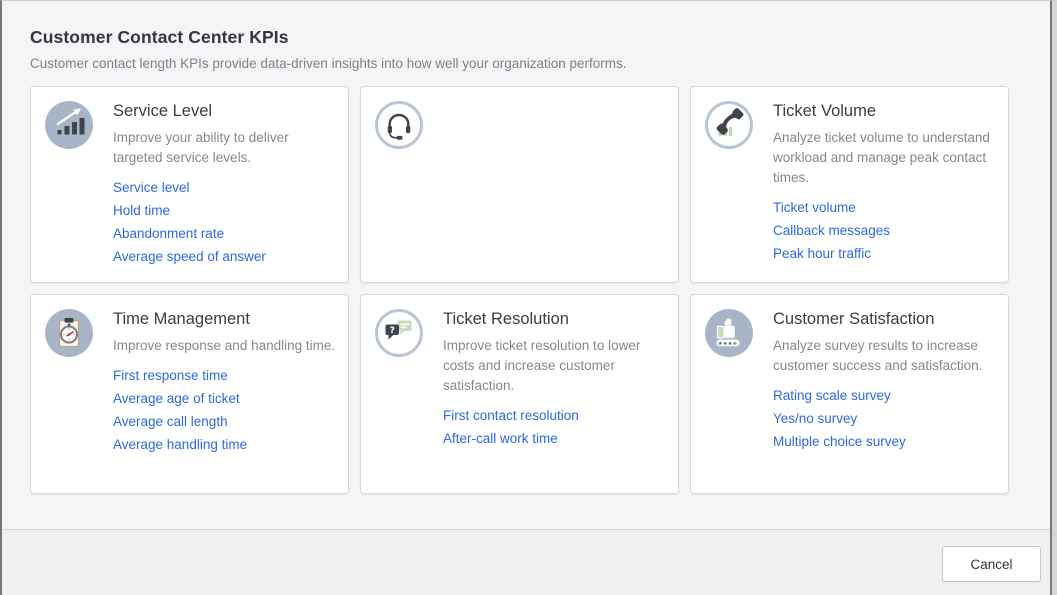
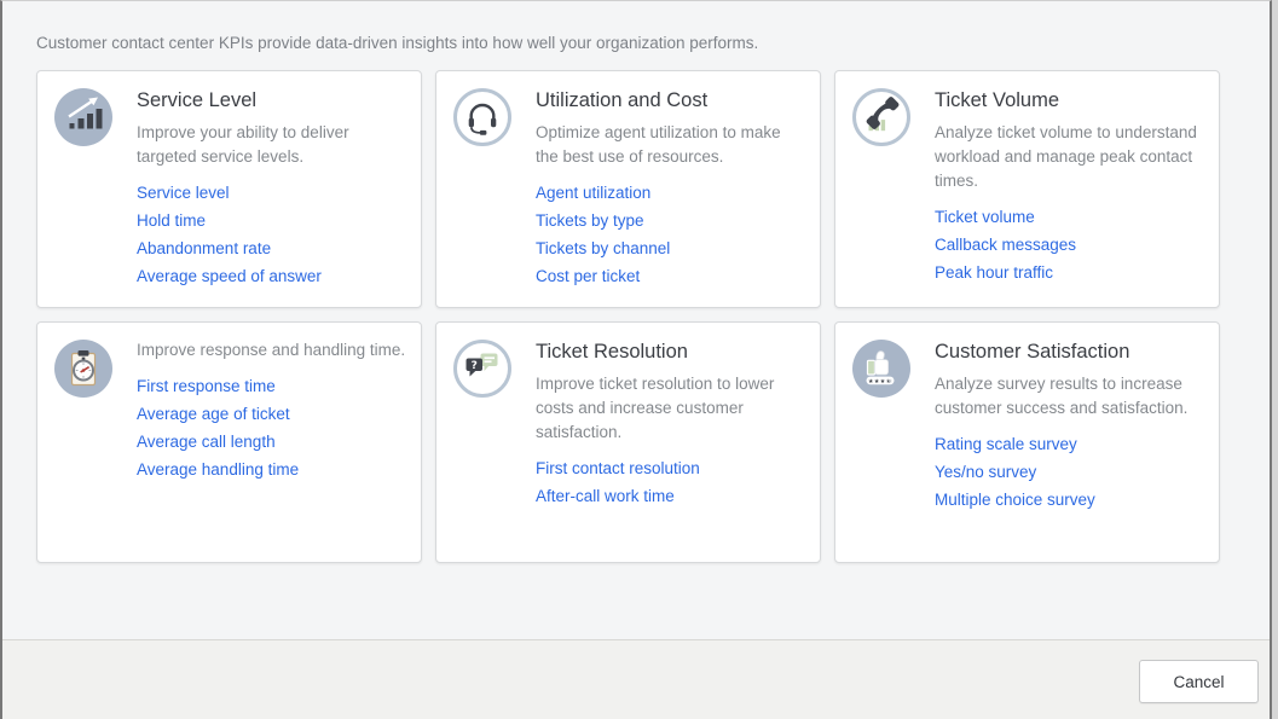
- Customer Contact Center KPIs
- Customer contact length KPIs provide data-driven insights into how well your organization performs.
+ Customer contact center KPIs provide data-driven insights into how well your organization performs.
  Service Level
  Improve your ability to deliver targeted service levels.
  Service level
  Hold time
  Abandonment rate
  Average speed of answer
+ Utilization and Cost
+ Optimize agent utilization to make the best use of resources.
+ Agent utilization
+ Tickets by type
+ Tickets by channel
+ Cost per ticket
  Ticket Volume
  Analyze ticket volume to understand workload and manage peak contact times.
  Ticket volume
  Callback messages
  Peak hour traffic
- Time Management
  Improve response and handling time.
  First response time
  Average age of ticket
  Average call length
  Average handling time
  ?
  Ticket Resolution
  Improve ticket resolution to lower costs and increase customer satisfaction.
  First contact resolution
  After-call work time
  Customer Satisfaction
  Analyze survey results to increase customer success and satisfaction.
  Rating scale survey
  Yes/no survey
  Multiple choice survey
  Cancel
